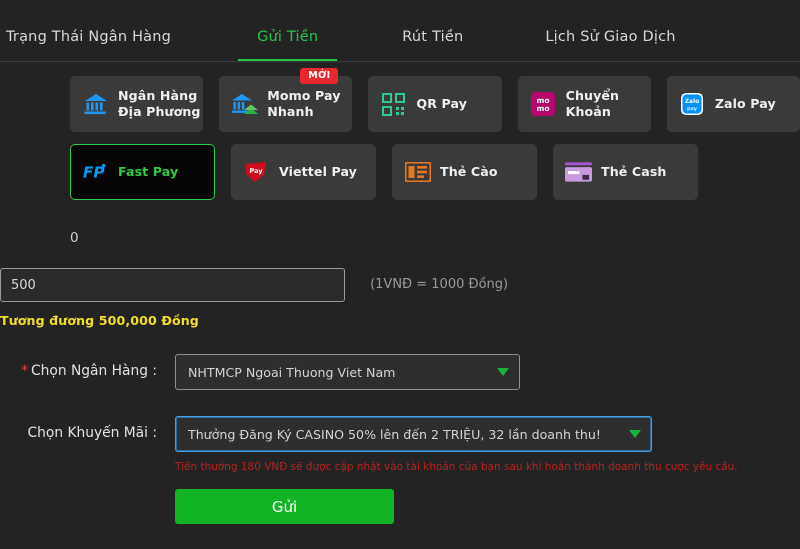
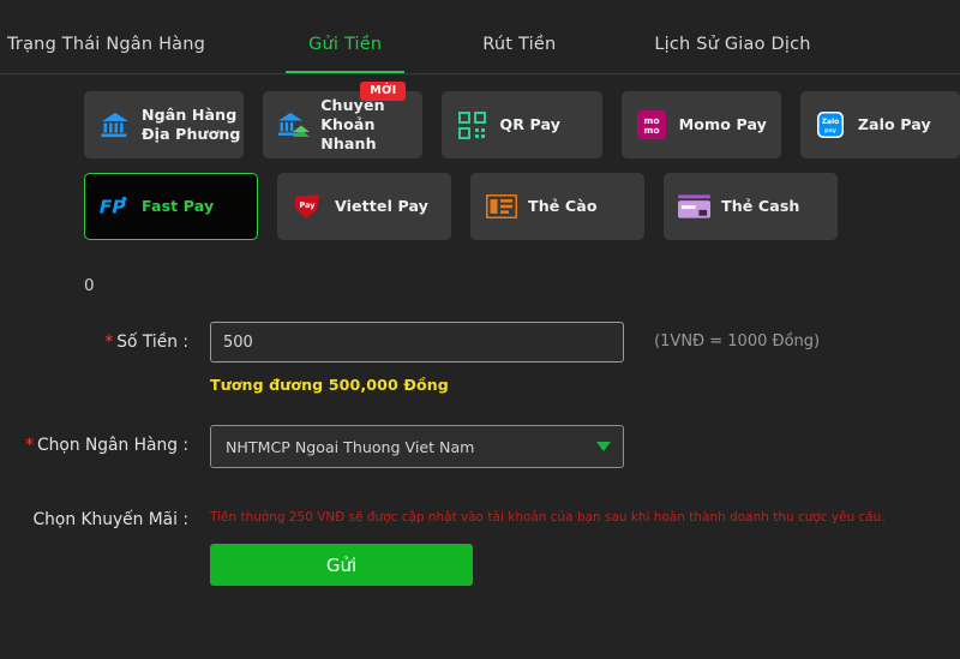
  Trạng Thái Ngân Hàng
  Gửi Tiền
  Rút Tiền
  Lịch Sử Giao Dịch
  Ngân Hàng
  Địa Phương
  MỚI
- Momo Pay
+ Chuyển Khoản
  Nhanh
  QR Pay
  mo
  mo
- Chuyển Khoản
+ Momo Pay
  Zalo Pay
  FP
  Fast Pay
  Pay
  Viettel Pay
  Thẻ Cào
  Thẻ Cash
  0
+ * Số Tiền :
  500 (1VNĐ = 1000 Đồng)
  Tương đương 500,000 Đồng
  * Chọn Ngân Hàng :
  NHTMCP Ngoai Thuong Viet Nam
  Chọn Khuyến Mãi :
- Thưởng Đăng Ký CASINO 50% lên đến 2 TRIỆU, 32 lần doanh thu!
- Tiền thưởng 180 VNĐ sẽ được cập nhật vào tài khoản của bạn sau khi hoàn thành doanh thu cược yêu cầu.
+ Tiền thưởng 250 VNĐ sẽ được cập nhật vào tài khoản của bạn sau khi hoàn thành doanh thu cược yêu cầu.
  Gửi
